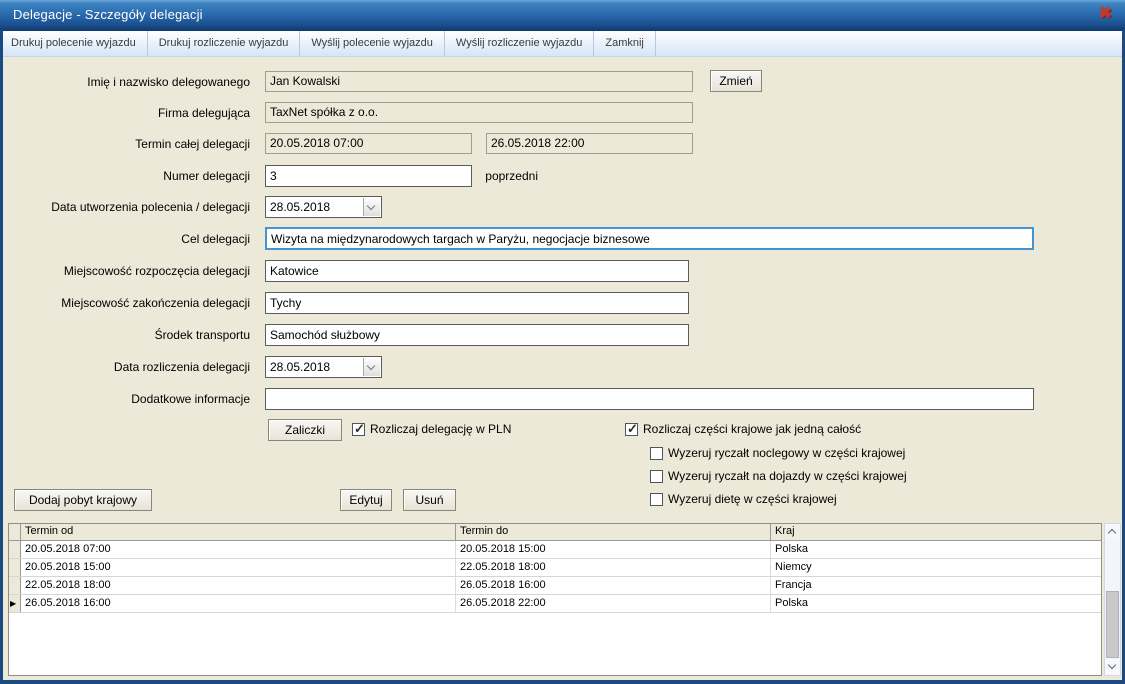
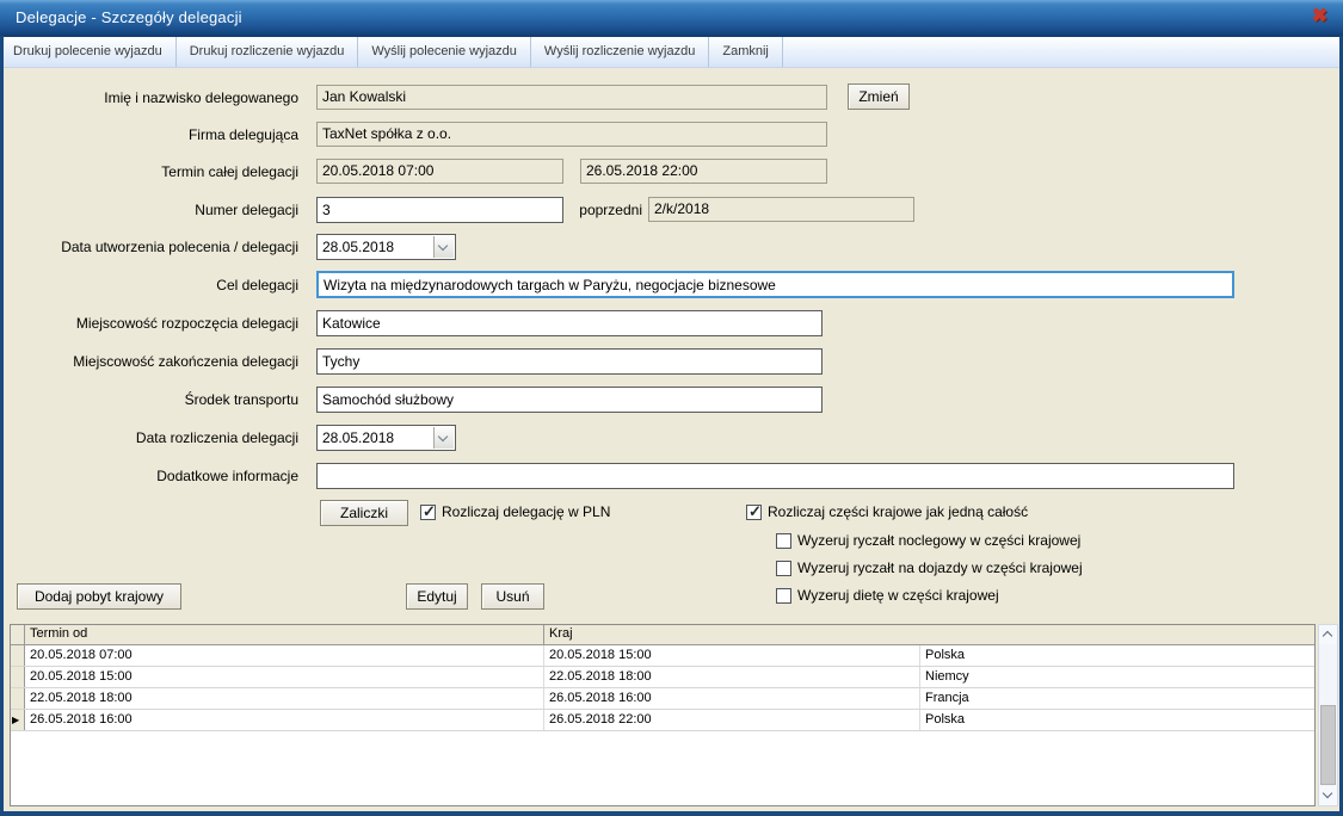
  Delegacje - Szczegóły delegacji
  ✖
  Drukuj polecenie wyjazdu
  Drukuj rozliczenie wyjazdu
  Wyślij polecenie wyjazdu
  Wyślij rozliczenie wyjazdu
  Zamknij
  Imię i nazwisko delegowanego
  Jan Kowalski
  Zmień
  Firma delegująca
  TaxNet spółka z o.o.
  Termin całej delegacji
  20.05.2018 07:00
  26.05.2018 22:00
  Numer delegacji
  3
  poprzedni
+ 2/k/2018
  Data utworzenia polecenia / delegacji
  28.05.2018
  Cel delegacji
  Wizyta na międzynarodowych targach w Paryżu, negocjacje biznesowe
  Miejscowość rozpoczęcia delegacji
  Katowice
  Miejscowość zakończenia delegacji
  Tychy
  Środek transportu
  Samochód służbowy
  Data rozliczenia delegacji
  28.05.2018
  Dodatkowe informacje
  Zaliczki
  ✓
  Rozliczaj delegację w PLN
  ✓
  Rozliczaj części krajowe jak jedną całość
  Wyzeruj ryczałt noclegowy w części krajowej
  Wyzeruj ryczałt na dojazdy w części krajowej
  Wyzeruj dietę w części krajowej
  Dodaj pobyt krajowy
  Edytuj
  Usuń
  Termin od
- Termin do
  Kraj
  20.05.2018 07:00
  20.05.2018 15:00
  Polska
  20.05.2018 15:00
  22.05.2018 18:00
  Niemcy
  22.05.2018 18:00
  26.05.2018 16:00
  Francja
  ▶
  26.05.2018 16:00
  26.05.2018 22:00
  Polska
